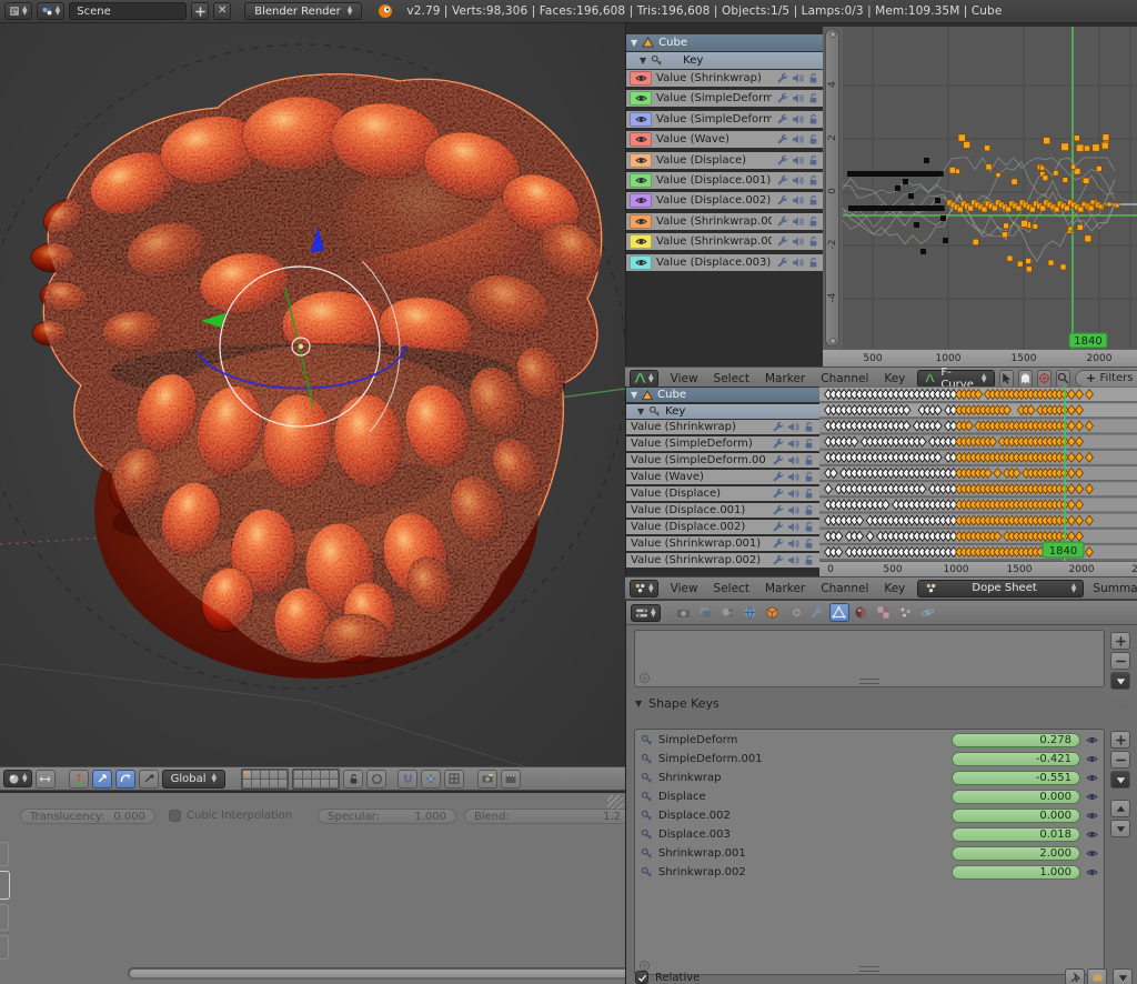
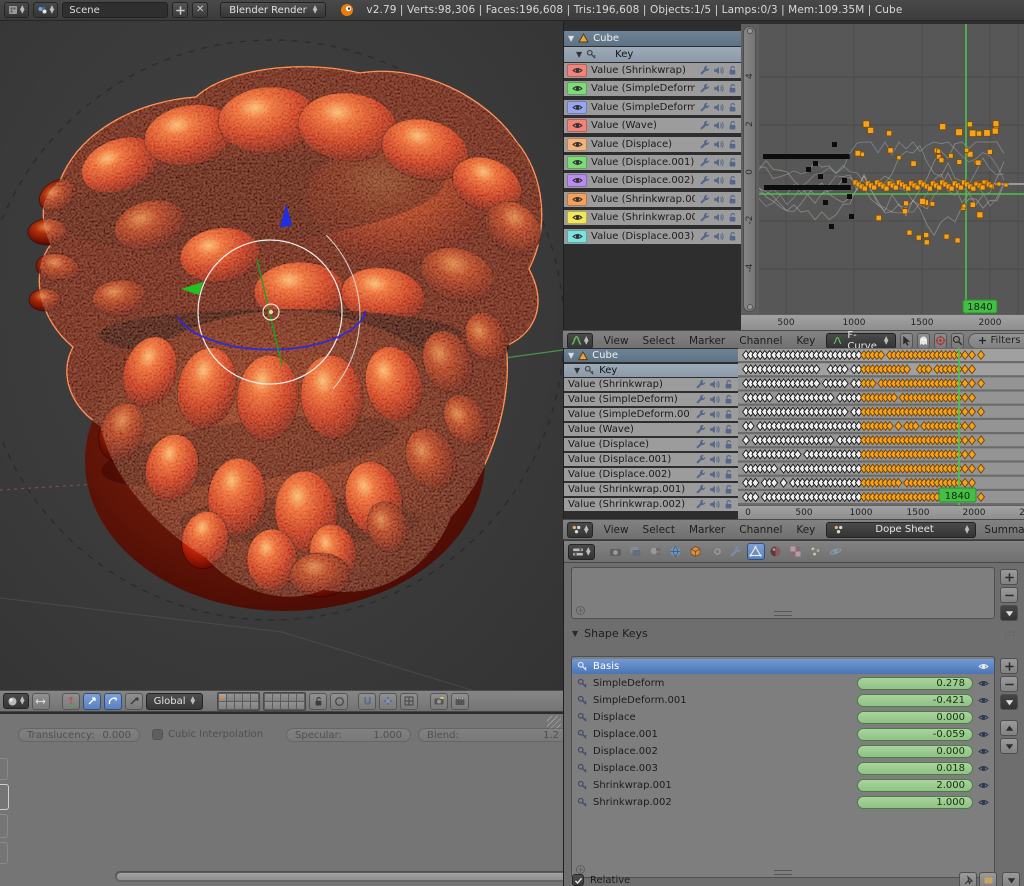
  Scene
  ✕
  Blender Render
  v2.79 | Verts:98,306 | Faces:196,608 | Tris:196,608 | Objects:1/5 | Lamps:0/3 | Mem:109.35M | Cube
  Global
  Translucency:
  0.000
  Cubic Interpolation
  Specular:
  1.000
  Blend:
  1.2
  ▼
  Cube
  ▼
  Key
  Value (Shrinkwrap)
  Value (SimpleDeform
  Value (SimpleDeform
  Value (Wave)
  Value (Displace)
  Value (Displace.001)
  Value (Displace.002)
  Value (Shrinkwrap.00
  Value (Shrinkwrap.00
  Value (Displace.003)
  1840
  500
  1000
  1500
  2000
  View
  Select
  Marker
  Channel
  Key
  F-Curve
  Filters
  ▼
  Cube
  ▼
  Key
  Value (Shrinkwrap)
  Value (SimpleDeform)
  Value (SimpleDeform.00
  Value (Wave)
  Value (Displace)
  Value (Displace.001)
  Value (Displace.002)
  Value (Shrinkwrap.001)
  Value (Shrinkwrap.002)
  1840
  0
  500
  1000
  1500
  2000
  2
  View
  Select
  Marker
  Channel
  Key
  Dope Sheet
  Summa
  +
  ▼
  Shape Keys
+ Basis
  SimpleDeform
  0.278
  SimpleDeform.001
  -0.421
- Shrinkwrap
- -0.551
  Displace
  0.000
+ Displace.001
+ -0.059
  Displace.002
  0.000
  Displace.003
  0.018
  Shrinkwrap.001
  2.000
  Shrinkwrap.002
  1.000
  +
  Relative
